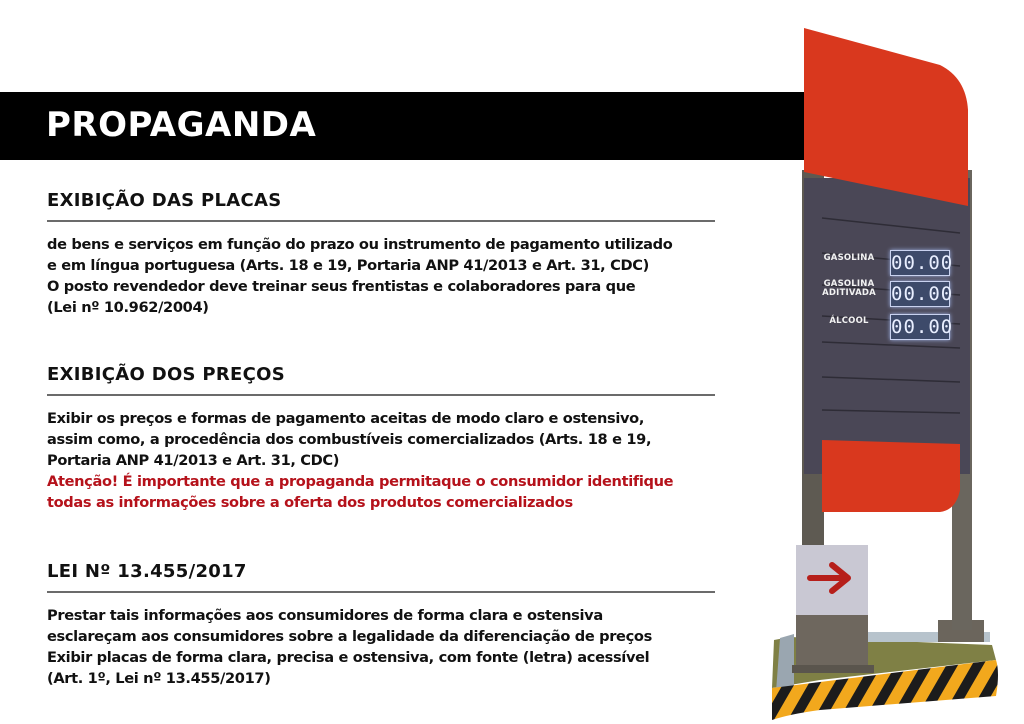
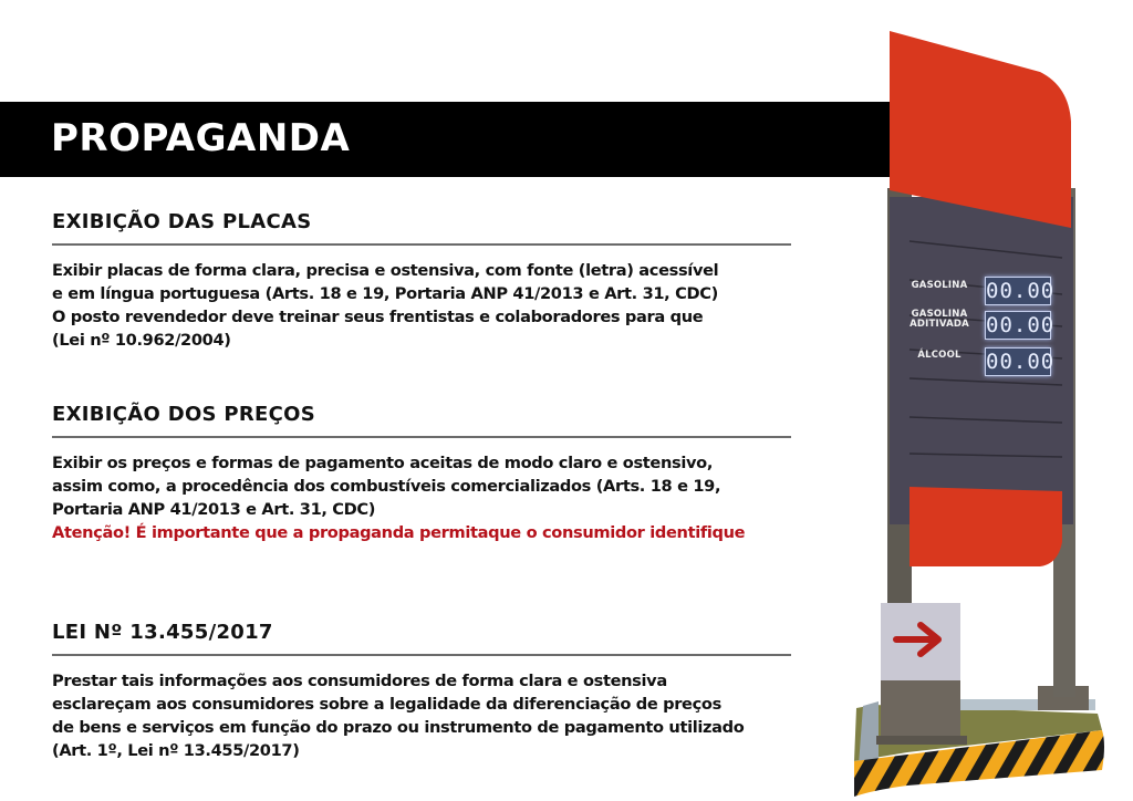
  PROPAGANDA
  EXIBIÇÃO DAS PLACAS
- de bens e serviços em função do prazo ou instrumento de pagamento utilizado
+ Exibir placas de forma clara, precisa e ostensiva, com fonte (letra) acessível
  e em língua portuguesa (Arts. 18 e 19, Portaria ANP 41/2013 e Art. 31, CDC)
  O posto revendedor deve treinar seus frentistas e colaboradores para que
  (Lei nº 10.962/2004)
  EXIBIÇÃO DOS PREÇOS
  Exibir os preços e formas de pagamento aceitas de modo claro e ostensivo,
  assim como, a procedência dos combustíveis comercializados (Arts. 18 e 19,
  Portaria ANP 41/2013 e Art. 31, CDC)
  Atenção! É importante que a propaganda permitaque o consumidor identifique
- todas as informações sobre a oferta dos produtos comercializados
  LEI Nº 13.455/2017
  Prestar tais informações aos consumidores de forma clara e ostensiva
  esclareçam aos consumidores sobre a legalidade da diferenciação de preços
- Exibir placas de forma clara, precisa e ostensiva, com fonte (letra) acessível
+ de bens e serviços em função do prazo ou instrumento de pagamento utilizado
  (Art. 1º, Lei nº 13.455/2017)
  GASOLINA
  00.00
  GASOLINA
  ADITIVADA
  00.00
  ÁLCOOL
  00.00
